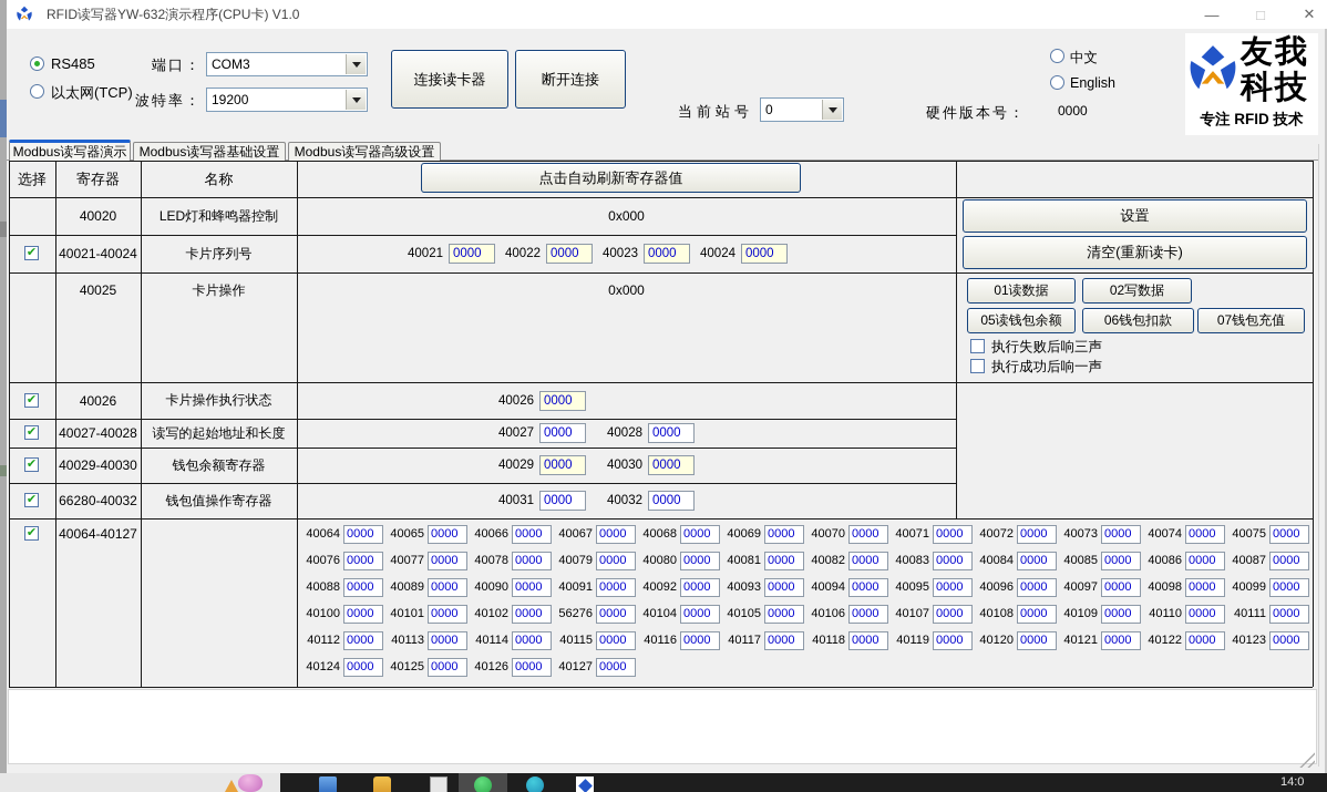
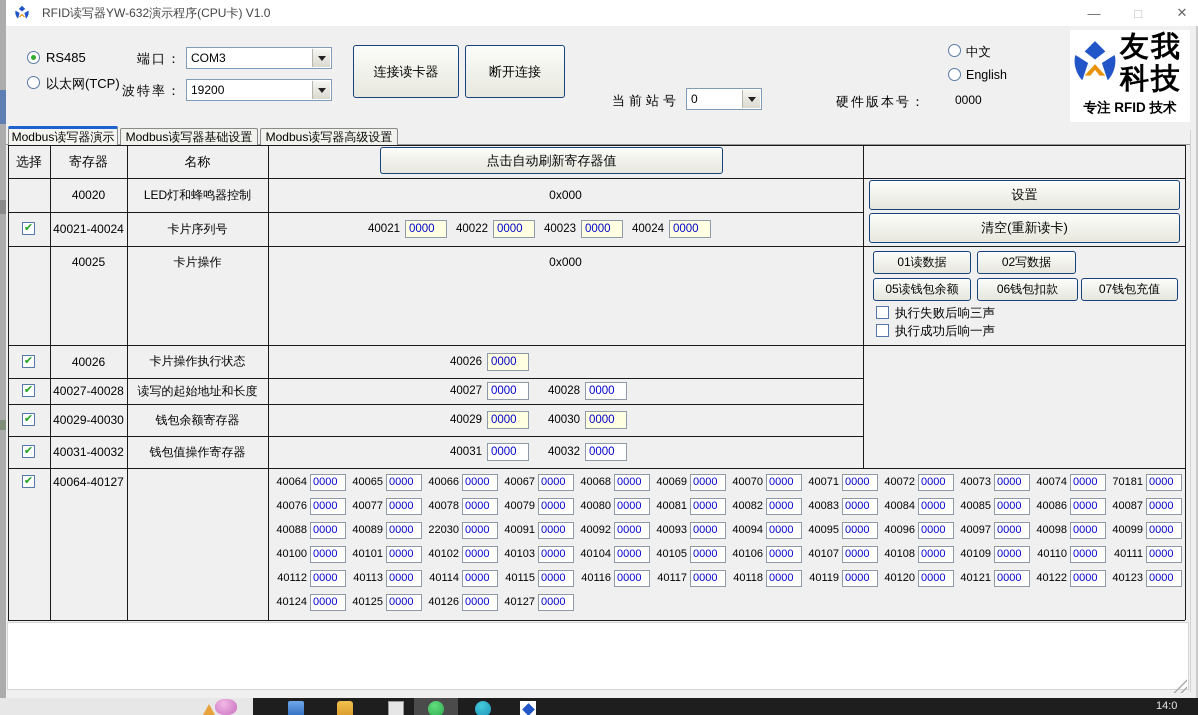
  RFID读写器YW-632演示程序(CPU卡) V1.0
  —
  □
  ✕
  RS485
  以太网(TCP)
  端口：
  COM3
  波特率：
  19200
  连接读卡器
  断开连接
  当前站号
  0
  硬件版本号：
  0000
  中文
  English
  友我
  科技
  专注 RFID 技术
  Modbus读写器演示
  Modbus读写器基础设置
  Modbus读写器高级设置
  选择
  寄存器
  名称
  点击自动刷新寄存器值
  40020
  LED灯和蜂鸣器控制
  0x000
  ✔
  40021-40024
  卡片序列号
  40021
  0000
  40022
  0000
  40023
  0000
  40024
  0000
  40025
  卡片操作
  0x000
  ✔
  40026
  卡片操作执行状态
  40026
  0000
  ✔
  40027-40028
  读写的起始地址和长度
  40027
  0000
  40028
  0000
  ✔
  40029-40030
  钱包余额寄存器
  40029
  0000
  40030
  0000
  ✔
- 66280-40032
+ 40031-40032
  钱包值操作寄存器
  40031
  0000
  40032
  0000
  ✔
  40064-40127
  40064
  0000
  40065
  0000
  40066
  0000
  40067
  0000
  40068
  0000
  40069
  0000
  40070
  0000
  40071
  0000
  40072
  0000
  40073
  0000
  40074
  0000
- 40075
+ 70181
  0000
  40076
  0000
  40077
  0000
  40078
  0000
  40079
  0000
  40080
  0000
  40081
  0000
  40082
  0000
  40083
  0000
  40084
  0000
  40085
  0000
  40086
  0000
  40087
  0000
  40088
  0000
  40089
  0000
- 40090
+ 22030
  0000
  40091
  0000
  40092
  0000
  40093
  0000
  40094
  0000
  40095
  0000
  40096
  0000
  40097
  0000
  40098
  0000
  40099
  0000
  40100
  0000
  40101
  0000
  40102
  0000
- 56276
+ 40103
  0000
  40104
  0000
  40105
  0000
  40106
  0000
  40107
  0000
  40108
  0000
  40109
  0000
  40110
  0000
  40111
  0000
  40112
  0000
  40113
  0000
  40114
  0000
  40115
  0000
  40116
  0000
  40117
  0000
  40118
  0000
  40119
  0000
  40120
  0000
  40121
  0000
  40122
  0000
  40123
  0000
  40124
  0000
  40125
  0000
  40126
  0000
  40127
  0000
  设置
  清空(重新读卡)
  01读数据
  02写数据
  05读钱包余额
  06钱包扣款
  07钱包充值
  执行失败后响三声
  执行成功后响一声
  14:0
